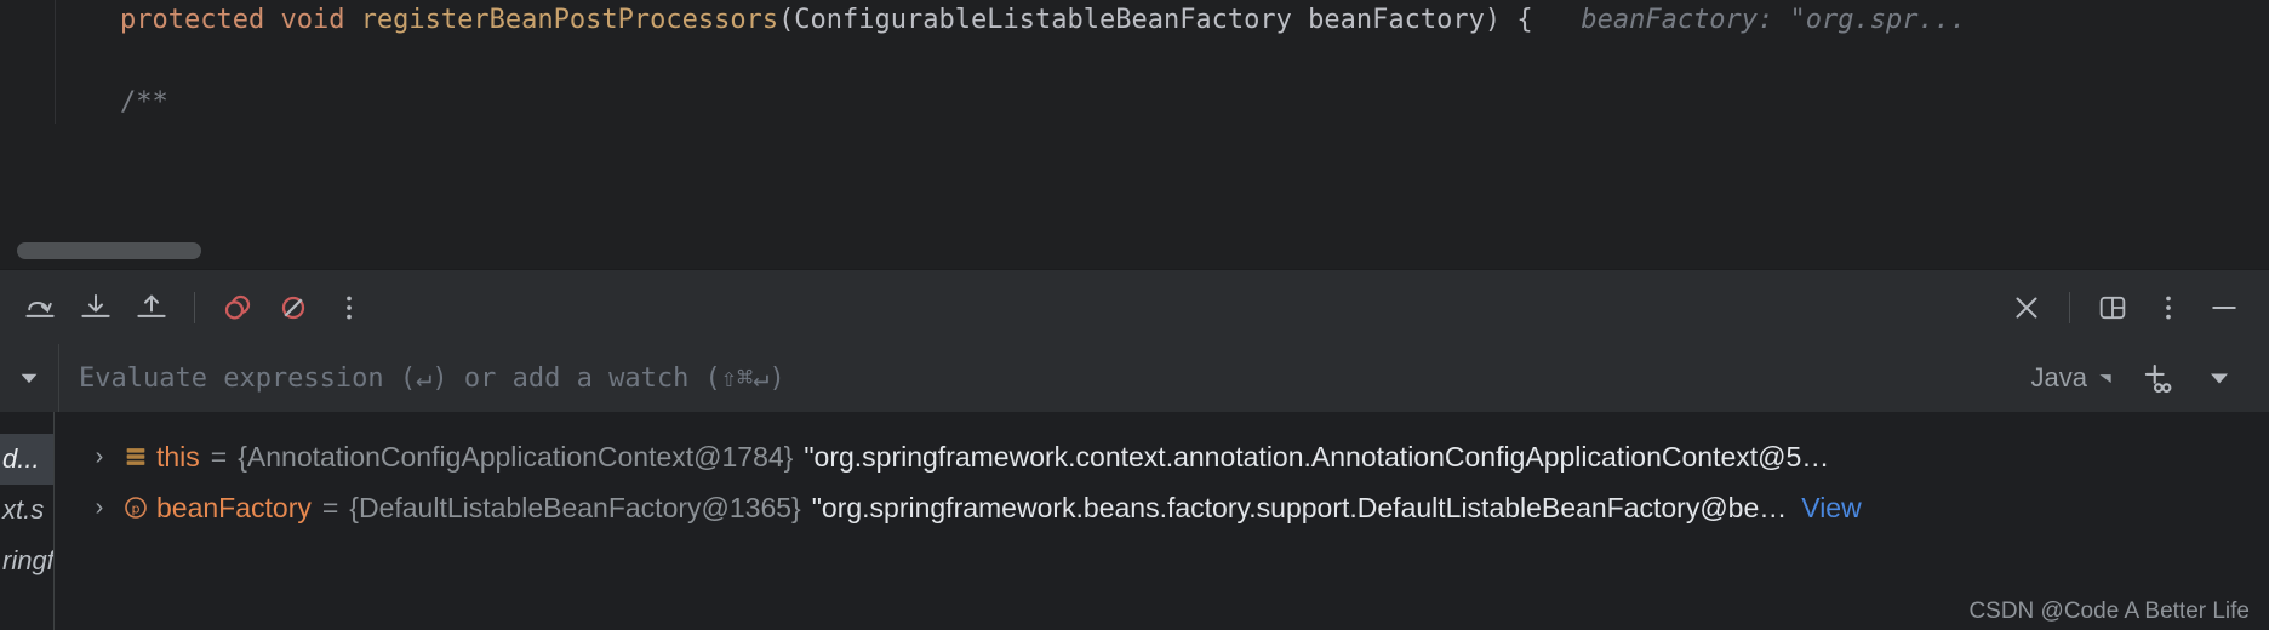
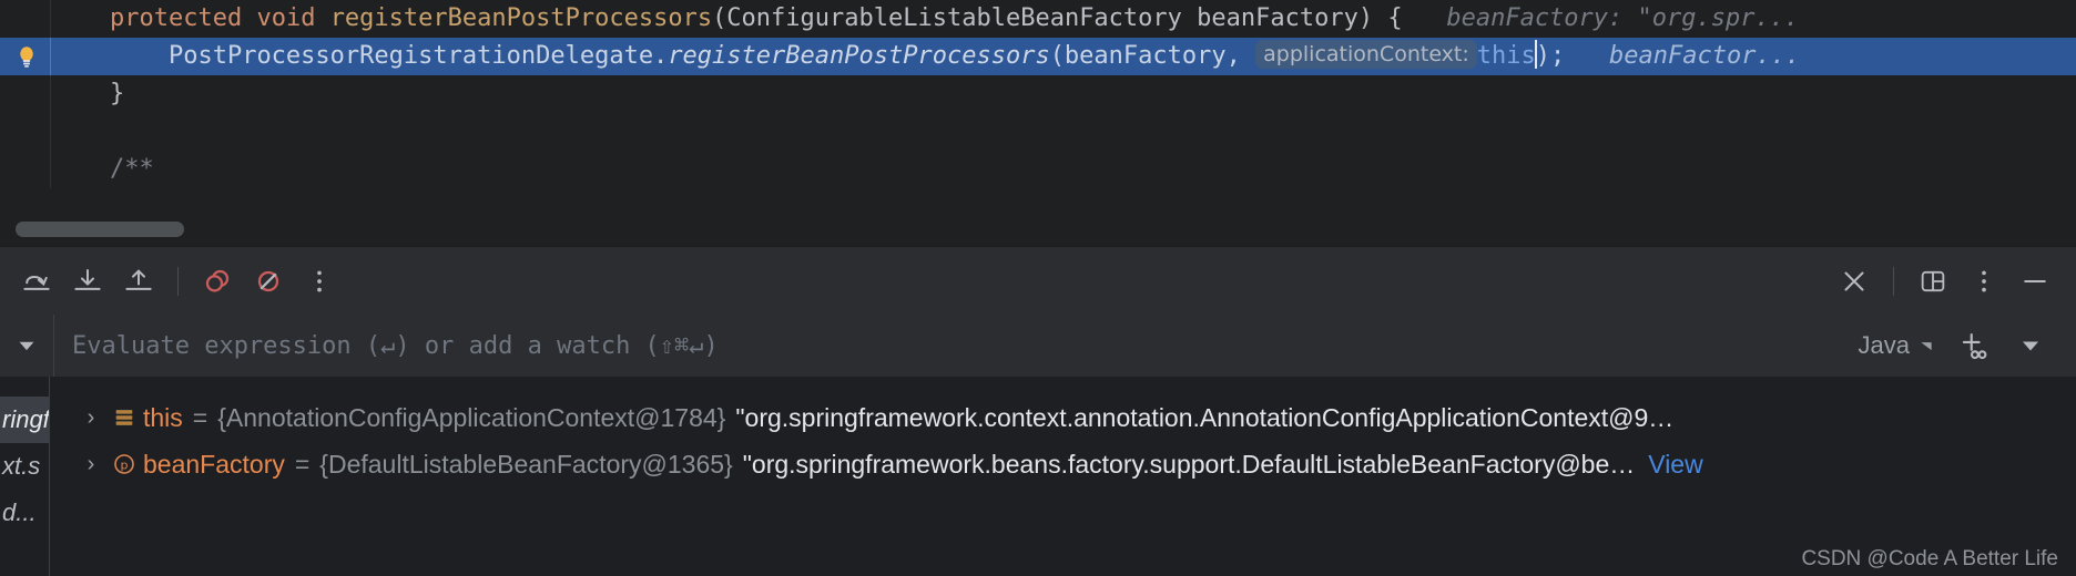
  protected void registerBeanPostProcessors(ConfigurableListableBeanFactory beanFactory) { beanFactory: "org.spr...
+ PostProcessorRegistrationDelegate.registerBeanPostProcessors(beanFactory, applicationContext: this); beanFactor...
+ }
  /**
  Evaluate expression (↵) or add a watch (⇧⌘↵)
  Java
- d...
+ ringf
  xt.s
- ringf
+ d...
  ›
  this
  =
  {AnnotationConfigApplicationContext@1784}
- "org.springframework.context.annotation.AnnotationConfigApplicationContext@5…
+ "org.springframework.context.annotation.AnnotationConfigApplicationContext@9…
  ›
  p
  beanFactory
  =
  {DefaultListableBeanFactory@1365}
  "org.springframework.beans.factory.support.DefaultListableBeanFactory@be…
  View
  CSDN @Code A Better Life
